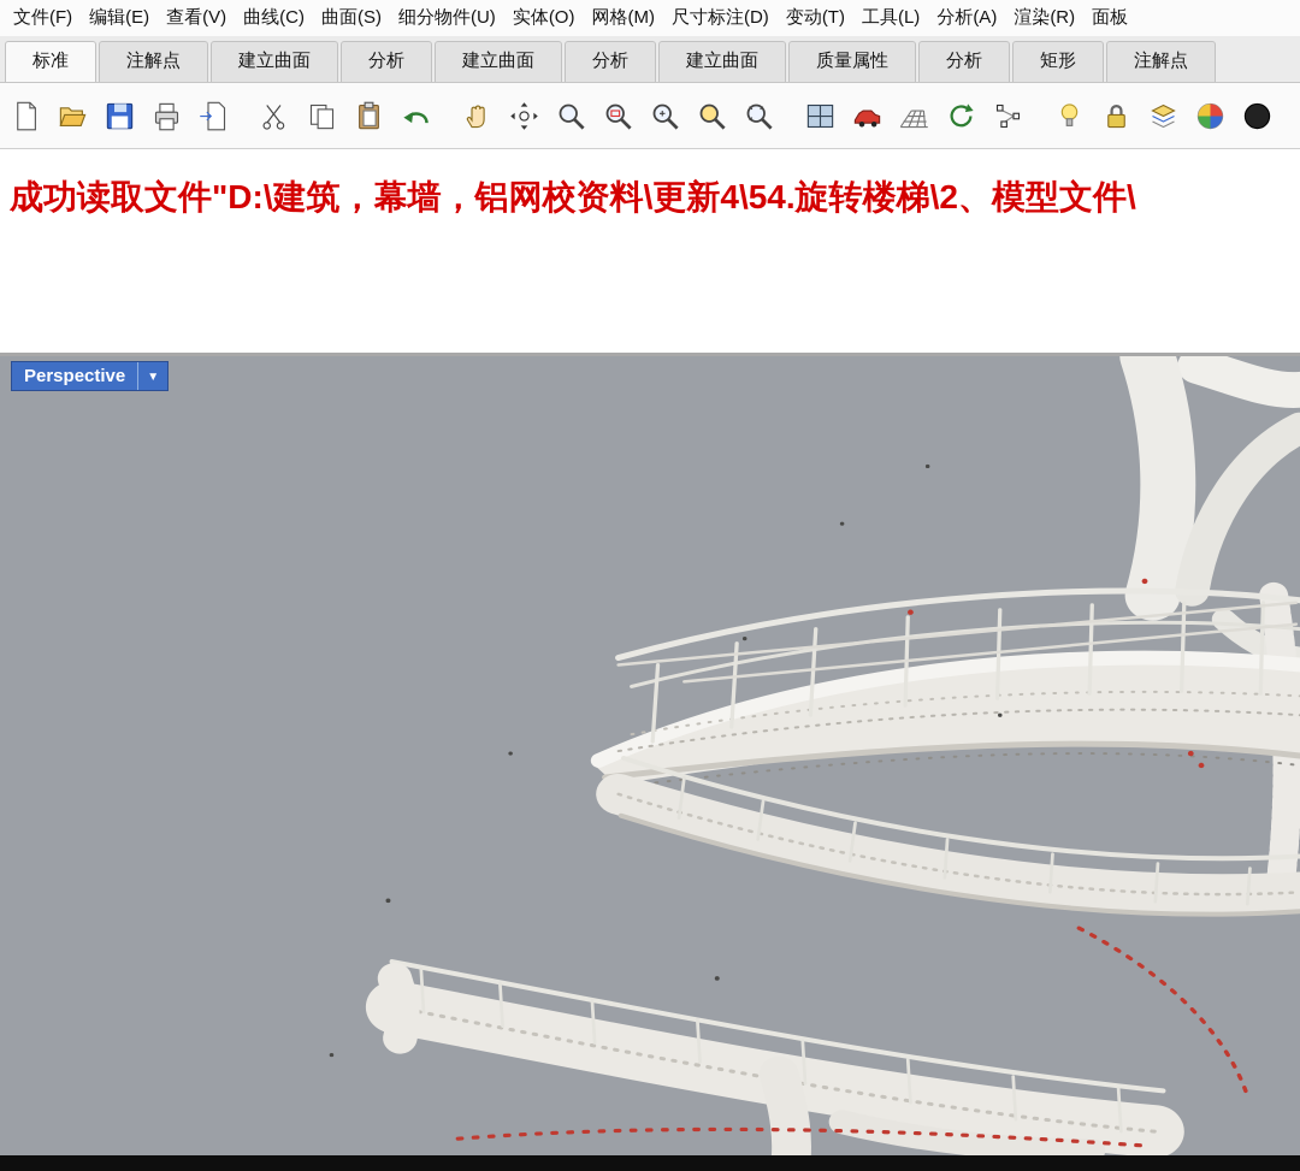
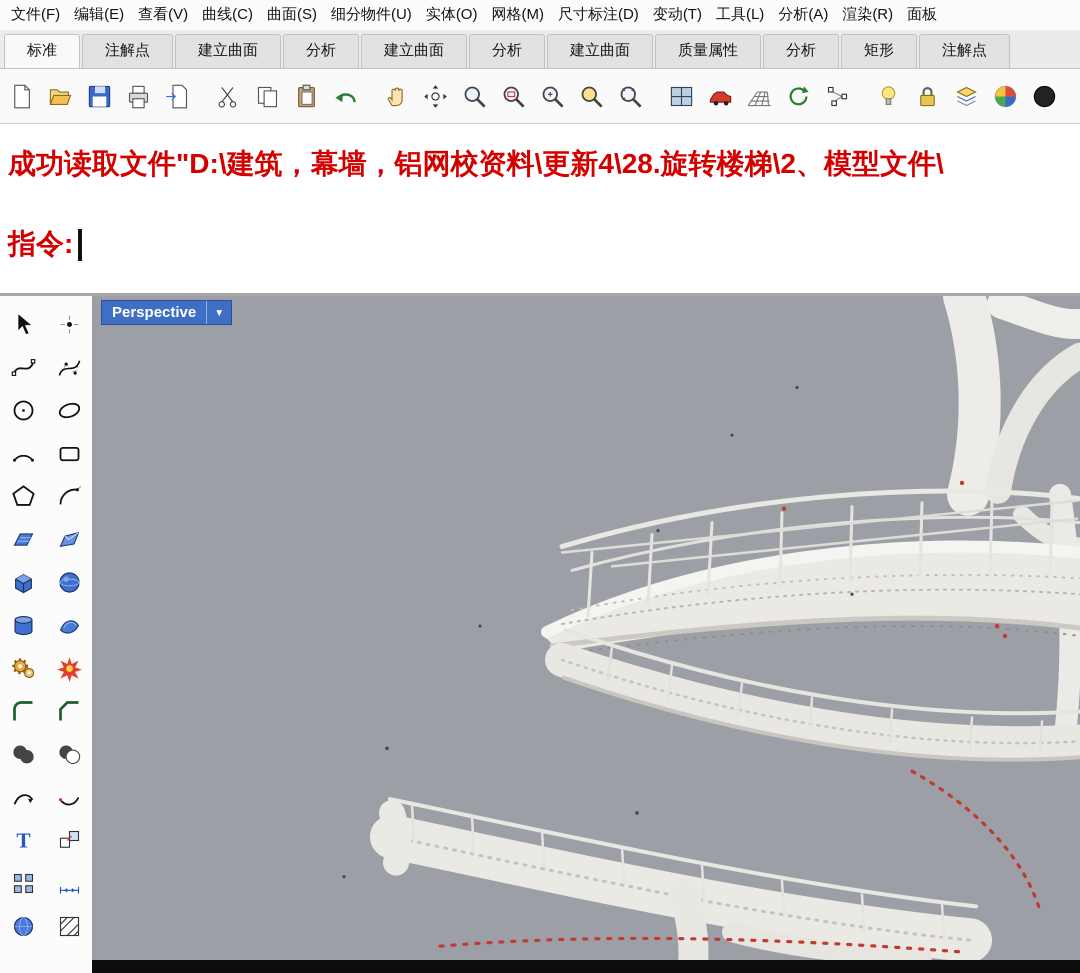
  文件(F)
  编辑(E)
  查看(V)
  曲线(C)
  曲面(S)
  细分物件(U)
  实体(O)
  网格(M)
  尺寸标注(D)
  变动(T)
  工具(L)
  分析(A)
  渲染(R)
  面板
  标准
  注解点
  建立曲面
  分析
  建立曲面
  分析
  建立曲面
  质量属性
  分析
  矩形
  注解点
- 成功读取文件"D:\建筑，幕墙，铝网校资料\更新4\54.旋转楼梯\2、模型文件\
+ 成功读取文件"D:\建筑，幕墙，铝网校资料\更新4\28.旋转楼梯\2、模型文件\
+ 指令:
+ T
  Perspective
  ▼
